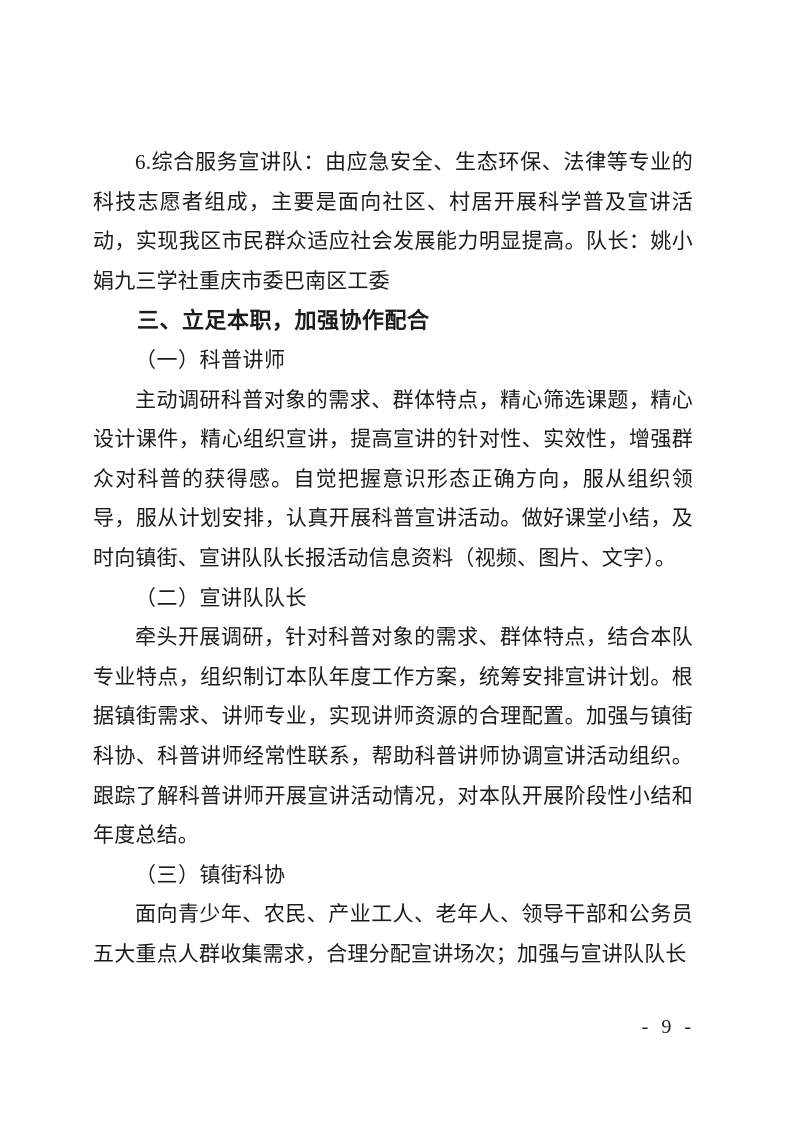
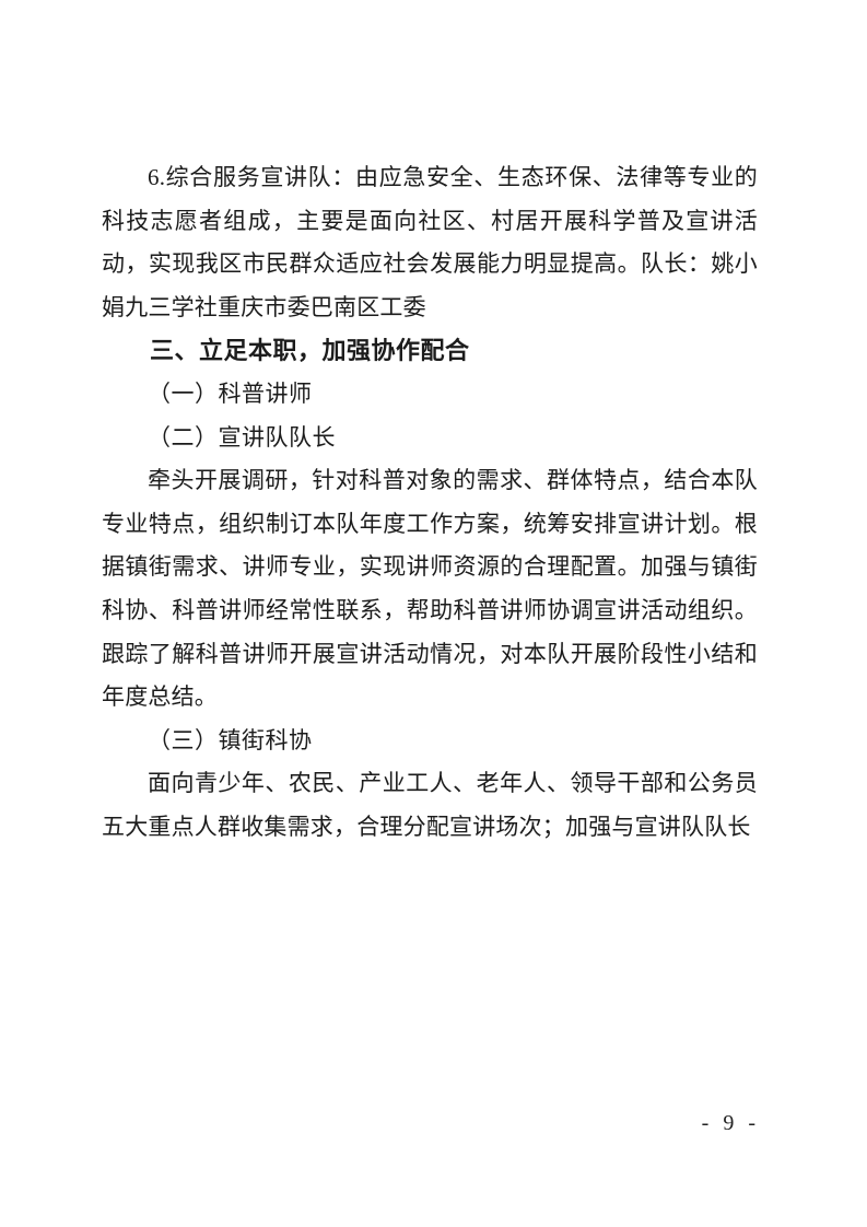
  6.综合服务宣讲队：由应急安全、生态环保、法律等专业的科技志愿者组成，主要是面向社区、村居开展科学普及宣讲活动，实现我区市民群众适应社会发展能力明显提高。队长：姚小娟九三学社重庆市委巴南区工委
  三、立足本职，加强协作配合
  （一）科普讲师
- 主动调研科普对象的需求、群体特点，精心筛选课题，精心设计课件，精心组织宣讲，提高宣讲的针对性、实效性，增强群众对科普的获得感。自觉把握意识形态正确方向，服从组织领导，服从计划安排，认真开展科普宣讲活动。做好课堂小结，及时向镇街、宣讲队队长报活动信息资料（视频、图片、文字）。
  （二）宣讲队队长
  牵头开展调研，针对科普对象的需求、群体特点，结合本队专业特点，组织制订本队年度工作方案，统筹安排宣讲计划。根据镇街需求、讲师专业，实现讲师资源的合理配置。加强与镇街科协、科普讲师经常性联系，帮助科普讲师协调宣讲活动组织。跟踪了解科普讲师开展宣讲活动情况，对本队开展阶段性小结和年度总结。
  （三）镇街科协
  面向青少年、农民、产业工人、老年人、领导干部和公务员五大重点人群收集需求，合理分配宣讲场次；加强与宣讲队队长
  - 9 -
